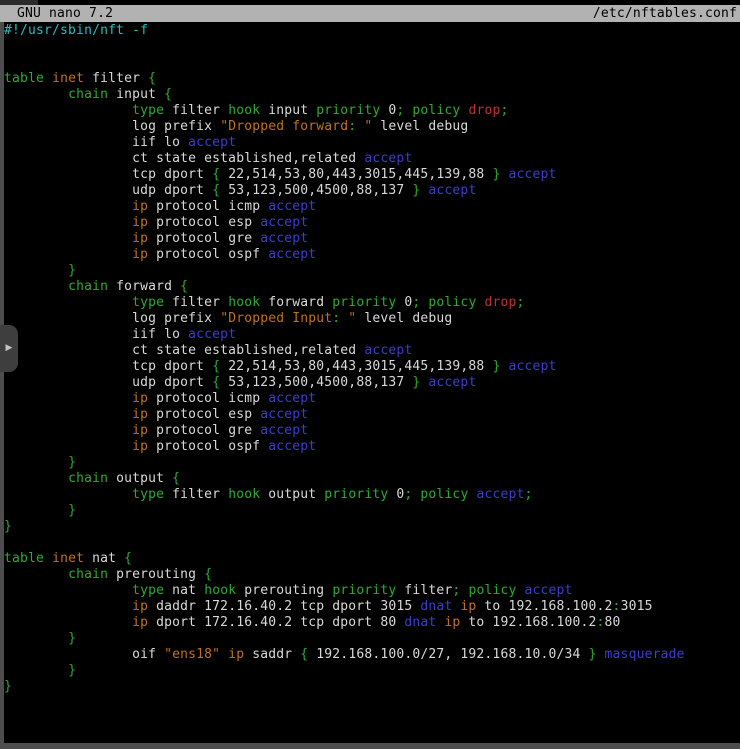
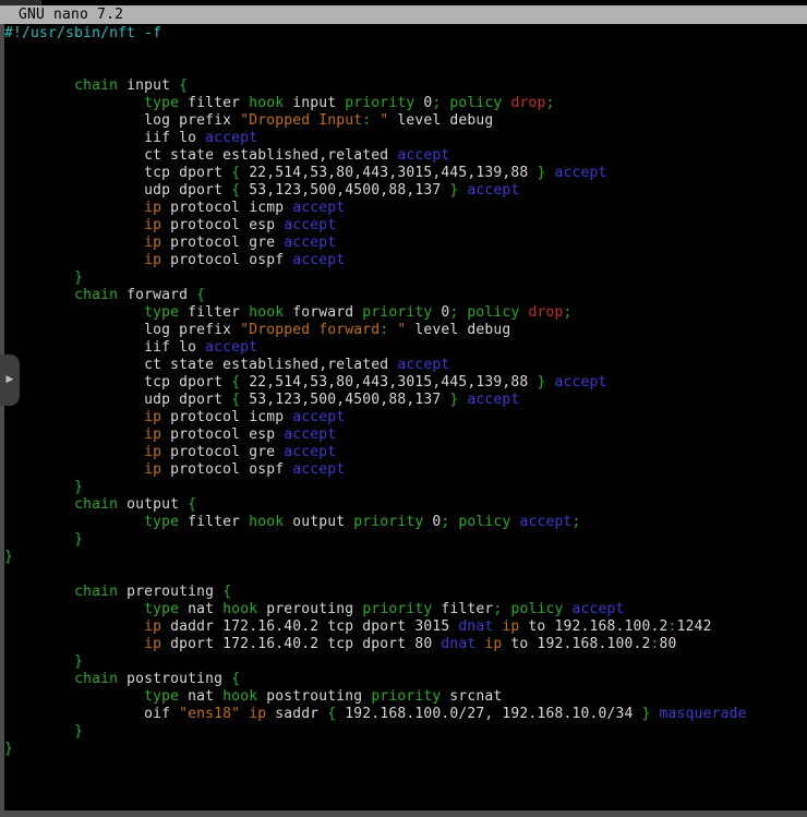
  GNU nano 7.2
- /etc/nftables.conf
  #!/usr/sbin/nft -f
- table inet filter {
  chain input {
  type filter hook input priority 0; policy drop;
- log prefix "Dropped forward: " level debug
+ log prefix "Dropped Input: " level debug
  iif lo accept
  ct state established,related accept
  tcp dport { 22,514,53,80,443,3015,445,139,88 } accept
  udp dport { 53,123,500,4500,88,137 } accept
  ip protocol icmp accept
  ip protocol esp accept
  ip protocol gre accept
  ip protocol ospf accept
  }
  chain forward {
  type filter hook forward priority 0; policy drop;
- log prefix "Dropped Input: " level debug
+ log prefix "Dropped forward: " level debug
  iif lo accept
  ct state established,related accept
  tcp dport { 22,514,53,80,443,3015,445,139,88 } accept
  udp dport { 53,123,500,4500,88,137 } accept
  ip protocol icmp accept
  ip protocol esp accept
  ip protocol gre accept
  ip protocol ospf accept
  }
  chain output {
  type filter hook output priority 0; policy accept;
  }
  }
- table inet nat {
  chain prerouting {
  type nat hook prerouting priority filter; policy accept
- ip daddr 172.16.40.2 tcp dport 3015 dnat ip to 192.168.100.2:3015
+ ip daddr 172.16.40.2 tcp dport 3015 dnat ip to 192.168.100.2:1242
  ip dport 172.16.40.2 tcp dport 80 dnat ip to 192.168.100.2:80
  }
+ chain postrouting {
+ type nat hook postrouting priority srcnat
  oif "ens18" ip saddr { 192.168.100.0/27, 192.168.10.0/34 } masquerade
  }
  }
  ▶
